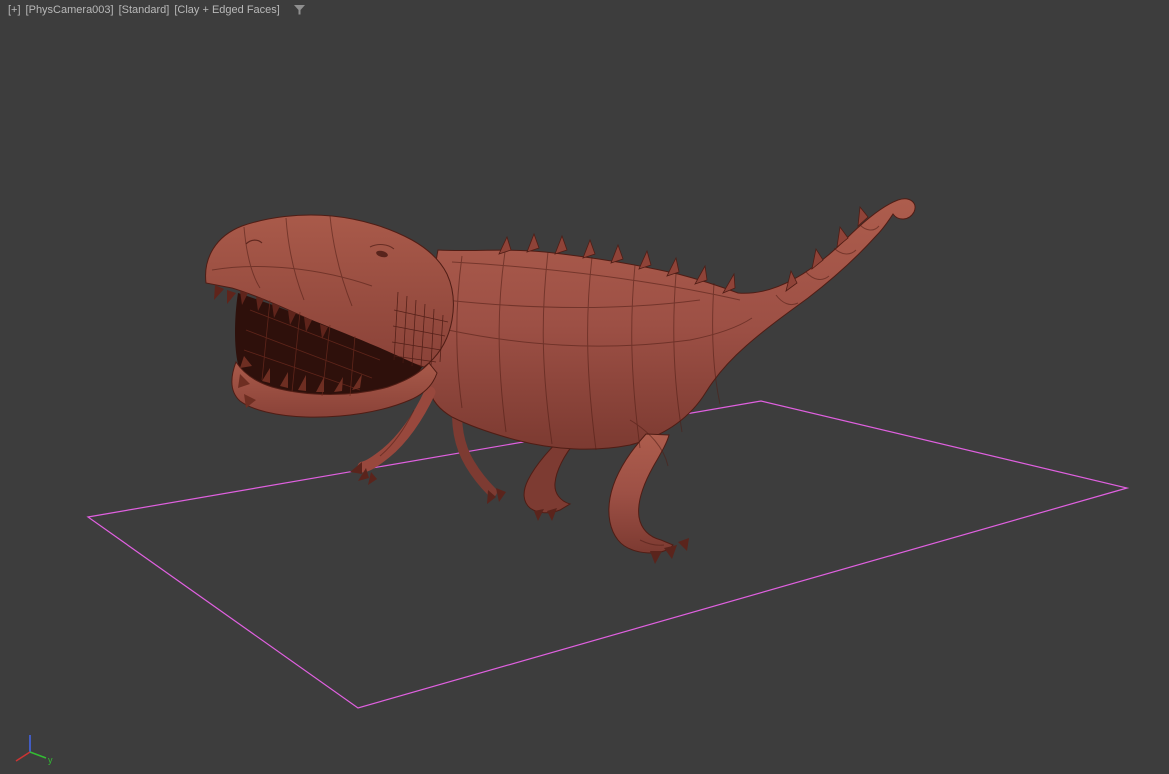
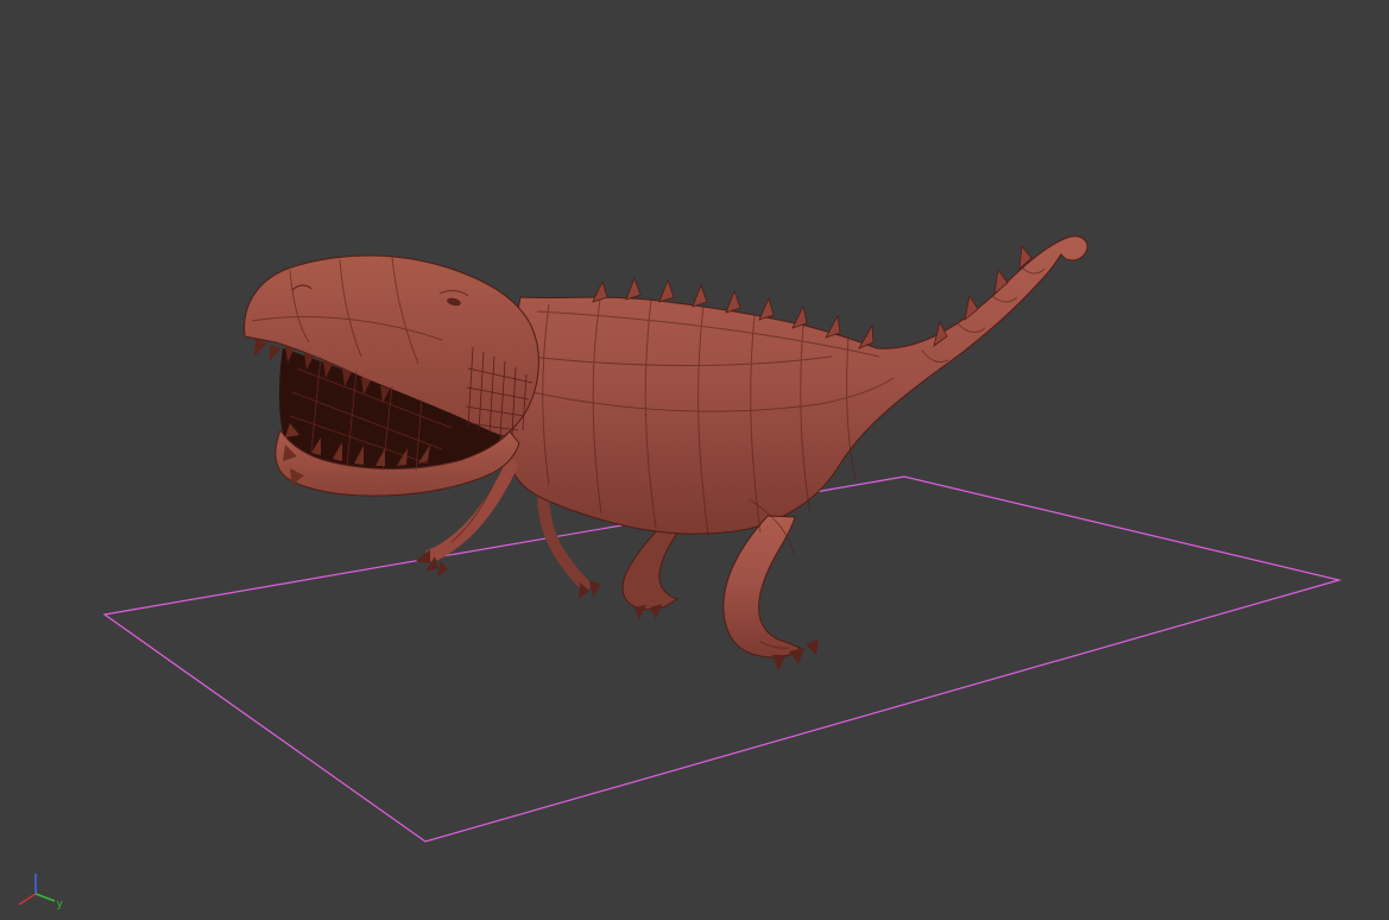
- [+]
- [PhysCamera003]
- [Standard]
- [Clay + Edged Faces]
  y
